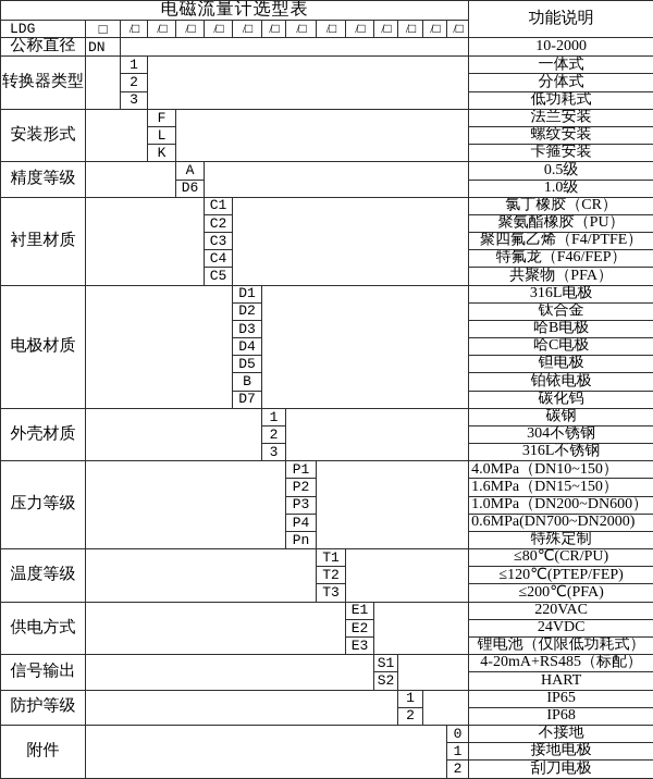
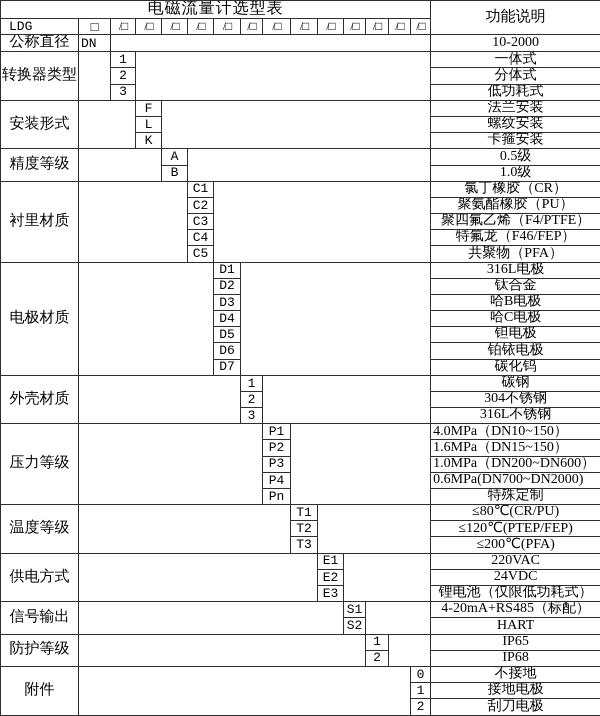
  电磁流量计选型表	功能说明
  LDG	□	/□	/□	/□	/□	/□	/□	/□	/□	/□	/□	/□	/□	/□
  公称直径	DN		10-2000
  转换器类型		1		一体式
  2	分体式
  3	低功耗式
  安装形式		F		法兰安装
  L	螺纹安装
  K	卡箍安装
  精度等级		A		0.5级
- D6	1.0级
+ B	1.0级
  衬里材质		C1		氯丁橡胶（CR）
  C2	聚氨酯橡胶（PU）
  C3	聚四氟乙烯（F4/PTFE）
  C4	特氟龙（F46/FEP）
  C5	共聚物（PFA）
  电极材质		D1		316L电极
  D2	钛合金
  D3	哈B电极
  D4	哈C电极
  D5	钽电极
- B	铂铱电极
+ D6	铂铱电极
  D7	碳化钨
  外壳材质		1		碳钢
  2	304不锈钢
  3	316L不锈钢
  压力等级		P1		4.0MPa（DN10~150）
  P2	1.6MPa（DN15~150）
  P3	1.0MPa（DN200~DN600）
  P4	0.6MPa(DN700~DN2000)
  Pn	特殊定制
  温度等级		T1		≤80℃(CR/PU)
  T2	≤120℃(PTEP/FEP)
  T3	≤200℃(PFA)
  供电方式		E1		220VAC
  E2	24VDC
  E3	锂电池（仅限低功耗式）
  信号输出		S1		4-20mA+RS485（标配）
  S2	HART
  防护等级		1		IP65
  2	IP68
  附件		0	不接地
  1	接地电极
  2	刮刀电极
